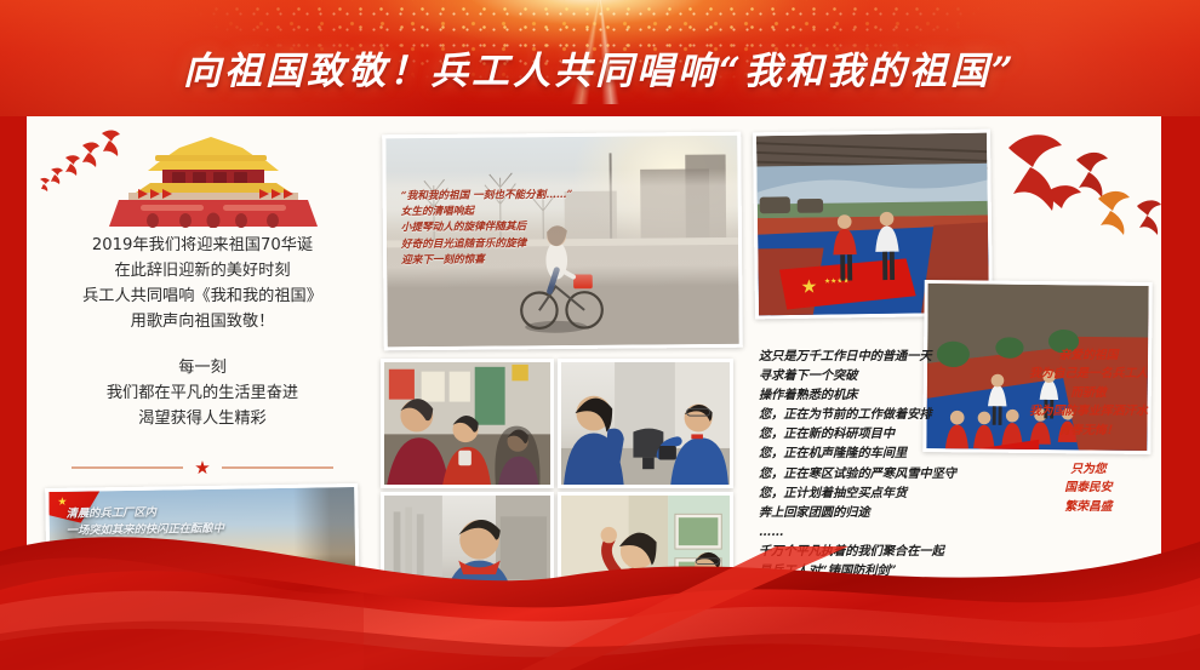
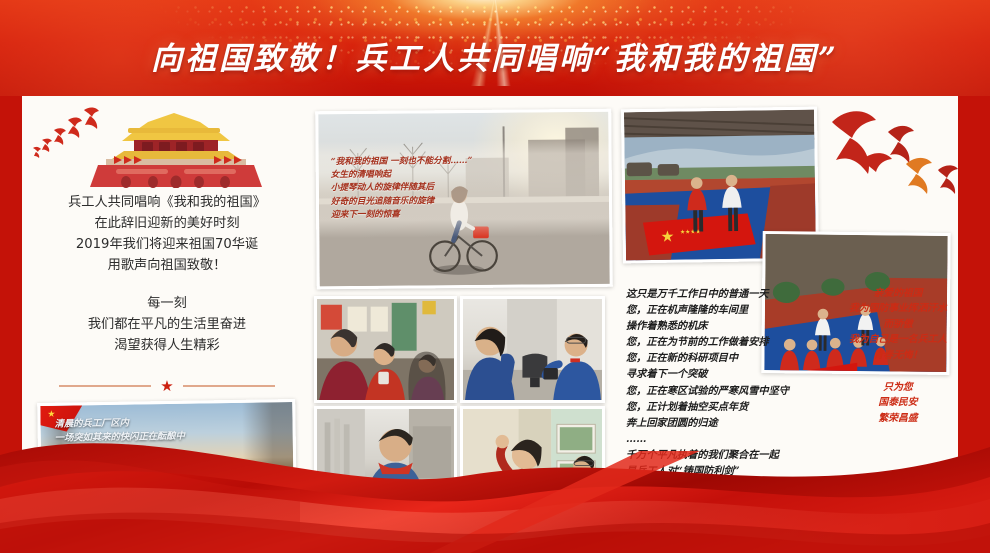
  向祖国致敬！兵工人共同唱响“我和我的祖国”
- 2019年我们将迎来祖国70华诞
+ 兵工人共同唱响《我和我的祖国》
  在此辞旧迎新的美好时刻
- 兵工人共同唱响《我和我的祖国》
+ 2019年我们将迎来祖国70华诞
  用歌声向祖国致敬！
  每一刻
  我们都在平凡的生活里奋进
  渴望获得人生精彩
  ★
  ★
  清晨的兵工厂区内
  一场突如其来的快闪正在酝酿中
  “我和我的祖国 一刻也不能分割……”
  女生的清唱响起
  小提琴动人的旋律伴随其后
  好奇的目光追随音乐的旋律
  迎来下一刻的惊喜
  ★
  这只是万千工作日中的普通一天
- 寻求着下一个突破
+ 您，正在机声隆隆的车间里
  操作着熟悉的机床
  您，正在为节前的工作做着安排
  您，正在新的科研项目中
- 您，正在机声隆隆的车间里
+ 寻求着下一个突破
  您，正在寒区试验的严寒风雪中坚守
  您，正计划着抽空买点年货
  奔上回家团圆的归途
  ……
  千万个平凡执着的我们聚合在一起
  亲爱的祖国
- 我为自己是一名兵工人
+ 我为国防事业挥洒汗水
  而骄傲
- 我为国防事业挥洒汗水
+ 我为自己是一名兵工人
  青春无悔！
  只为您
  国泰民安
  繁荣昌盛
